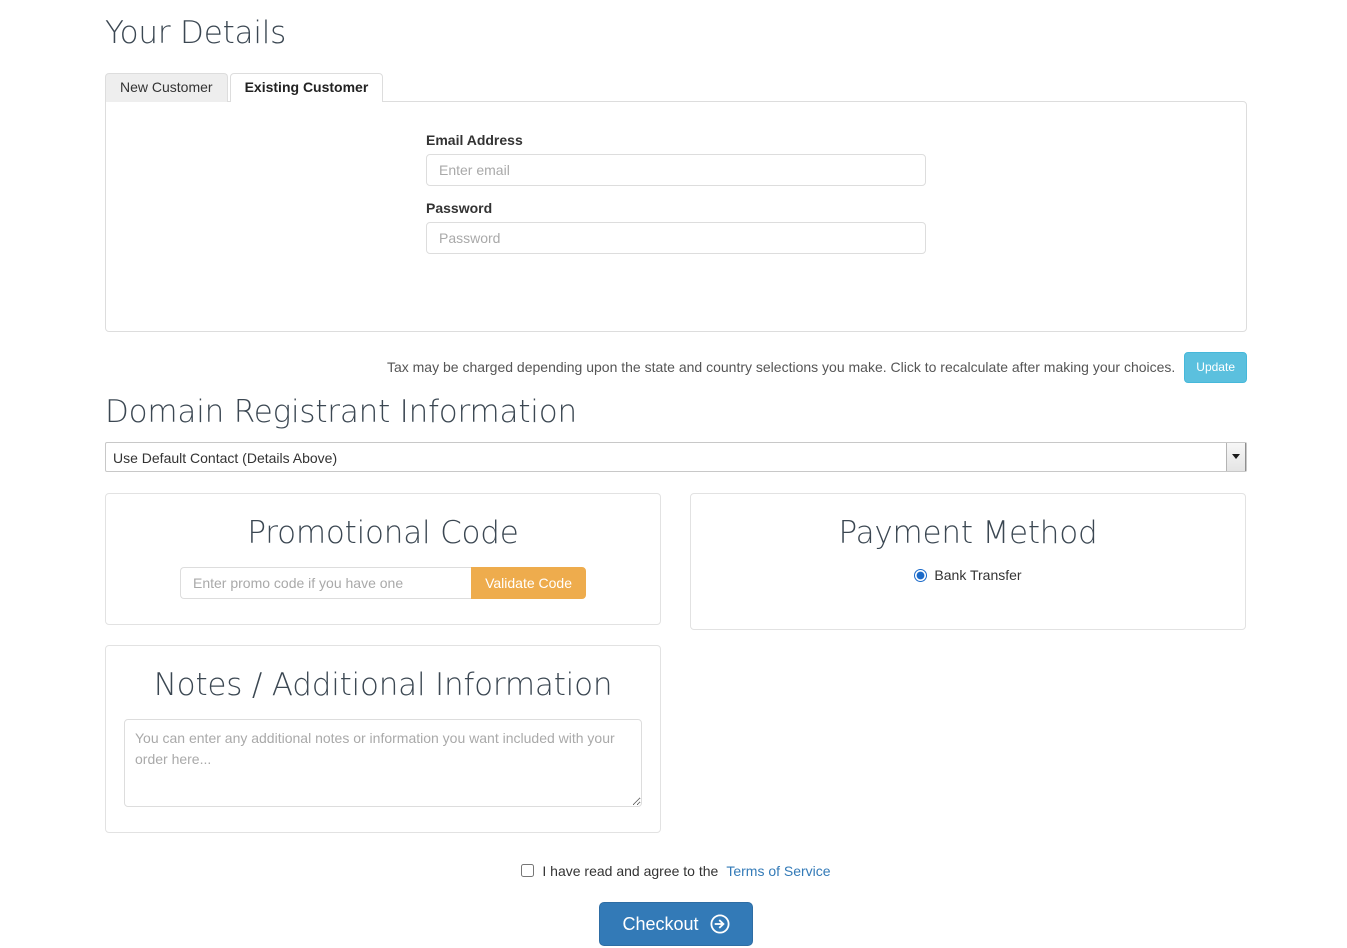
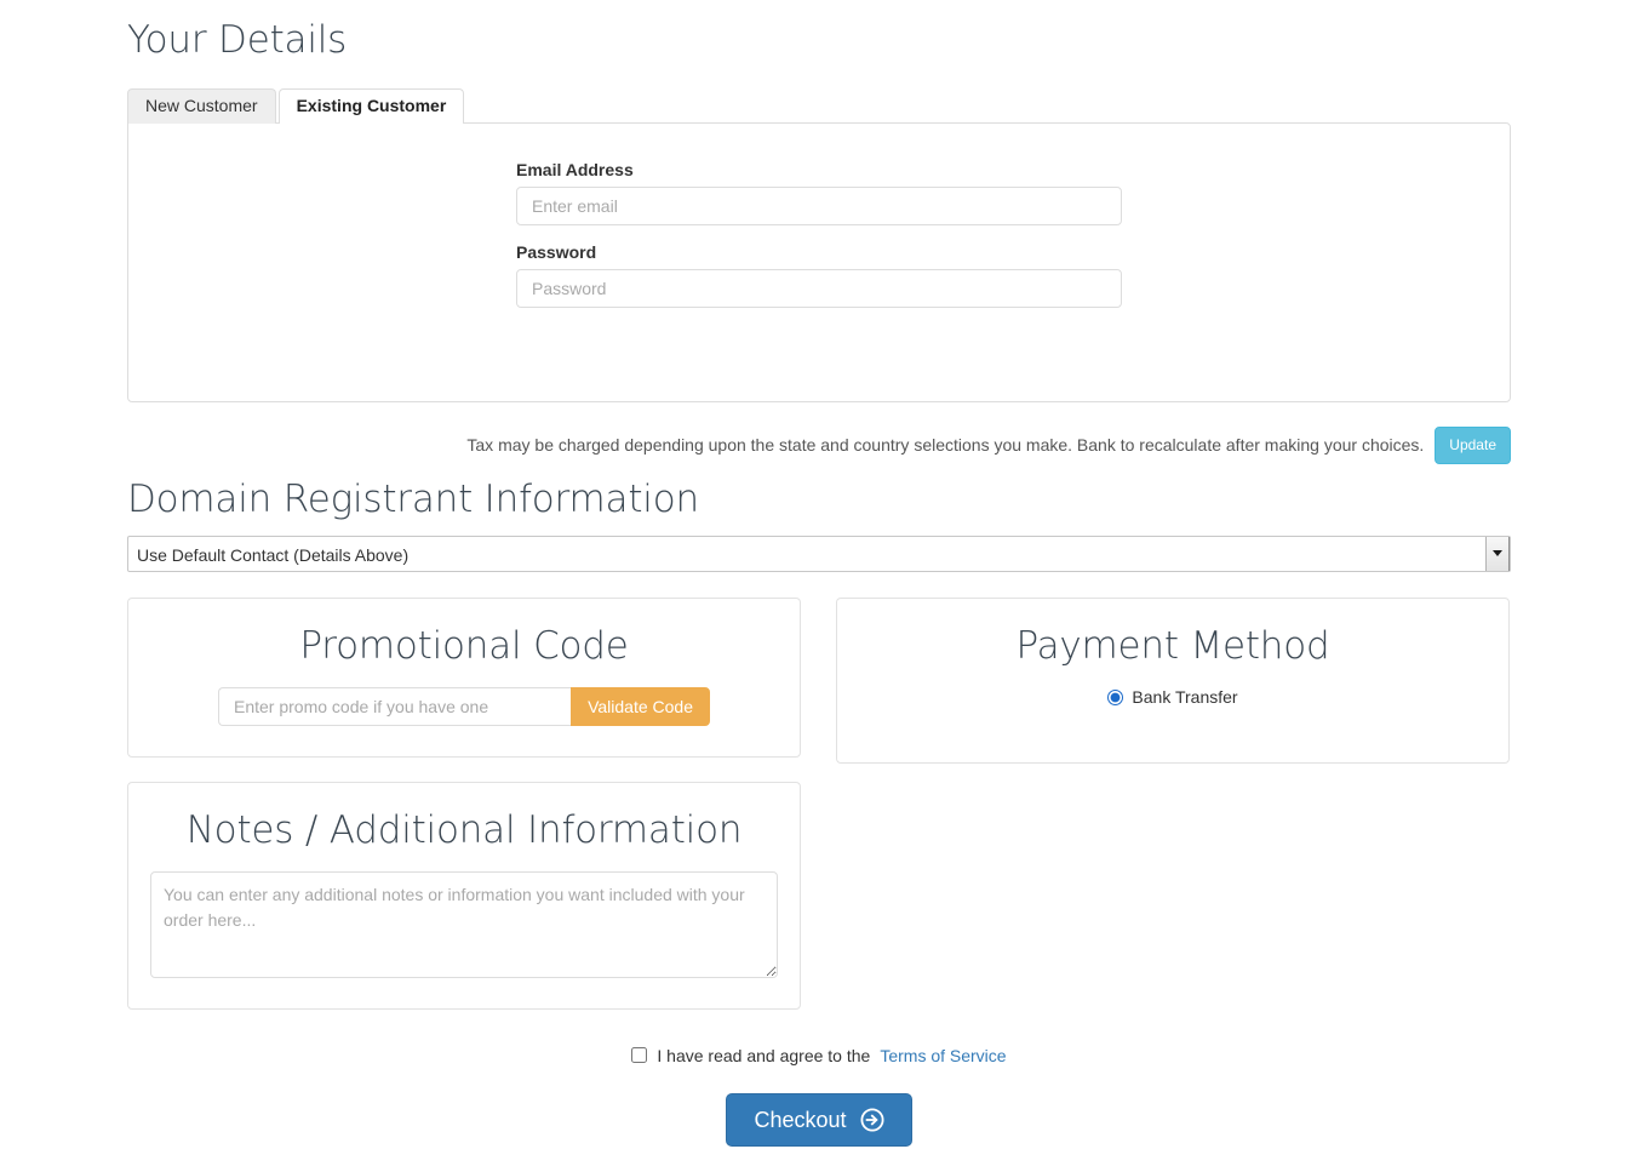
  Your Details
  New Customer
  Existing Customer
  Email Address
  Enter email
  Password
  Password
- Tax may be charged depending upon the state and country selections you make. Click to recalculate after making your choices.
+ Tax may be charged depending upon the state and country selections you make. Bank to recalculate after making your choices.
  Update
  Domain Registrant Information
  Use Default Contact (Details Above)
  Promotional Code
  Enter promo code if you have one
  Validate Code
  Notes / Additional Information
  Payment Method
  Bank Transfer
  I have read and agree to the
  Terms of Service
  Checkout
